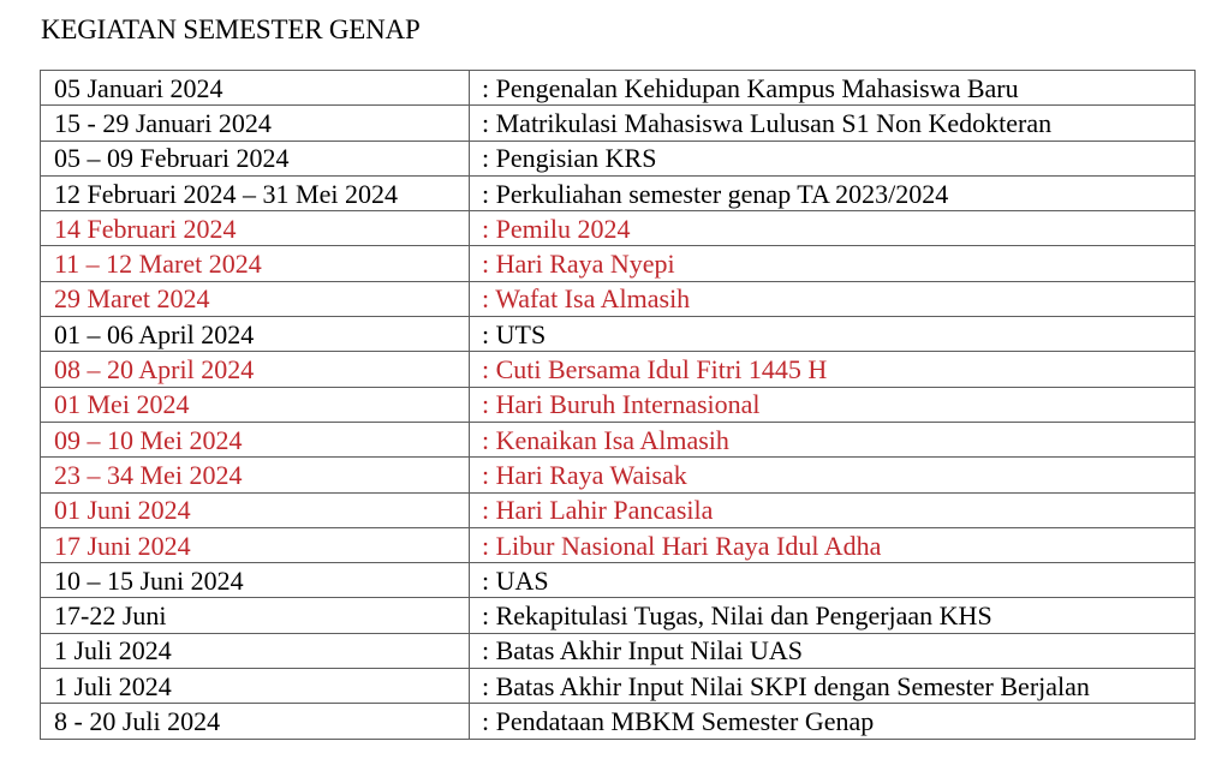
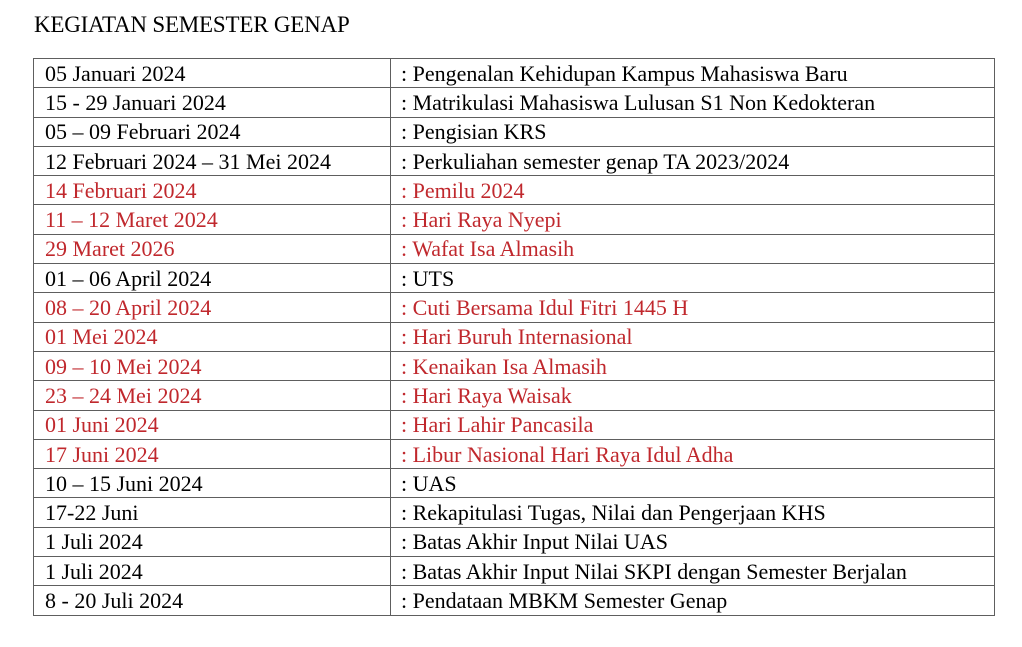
  KEGIATAN SEMESTER GENAP
  05 Januari 2024	: Pengenalan Kehidupan Kampus Mahasiswa Baru
  15 - 29 Januari 2024	: Matrikulasi Mahasiswa Lulusan S1 Non Kedokteran
  05 – 09 Februari 2024	: Pengisian KRS
  12 Februari 2024 – 31 Mei 2024	: Perkuliahan semester genap TA 2023/2024
  14 Februari 2024	: Pemilu 2024
  11 – 12 Maret 2024	: Hari Raya Nyepi
- 29 Maret 2024	: Wafat Isa Almasih
+ 29 Maret 2026	: Wafat Isa Almasih
  01 – 06 April 2024	: UTS
  08 – 20 April 2024	: Cuti Bersama Idul Fitri 1445 H
  01 Mei 2024	: Hari Buruh Internasional
  09 – 10 Mei 2024	: Kenaikan Isa Almasih
- 23 – 34 Mei 2024	: Hari Raya Waisak
+ 23 – 24 Mei 2024	: Hari Raya Waisak
  01 Juni 2024	: Hari Lahir Pancasila
  17 Juni 2024	: Libur Nasional Hari Raya Idul Adha
  10 – 15 Juni 2024	: UAS
  17-22 Juni	: Rekapitulasi Tugas, Nilai dan Pengerjaan KHS
  1 Juli 2024	: Batas Akhir Input Nilai UAS
  1 Juli 2024	: Batas Akhir Input Nilai SKPI dengan Semester Berjalan
  8 - 20 Juli 2024	: Pendataan MBKM Semester Genap
